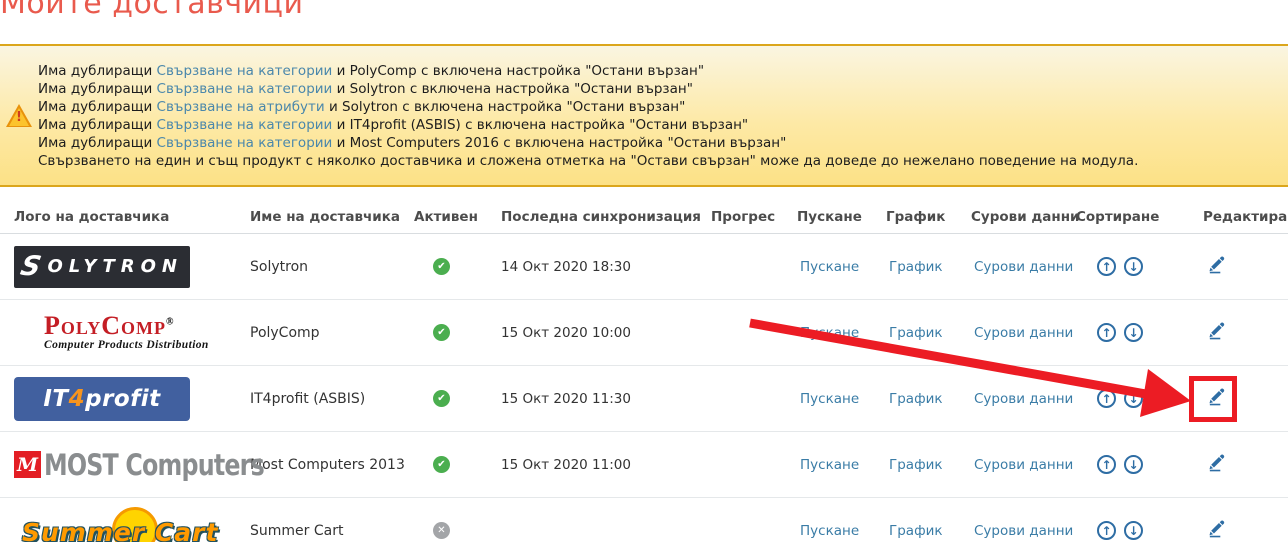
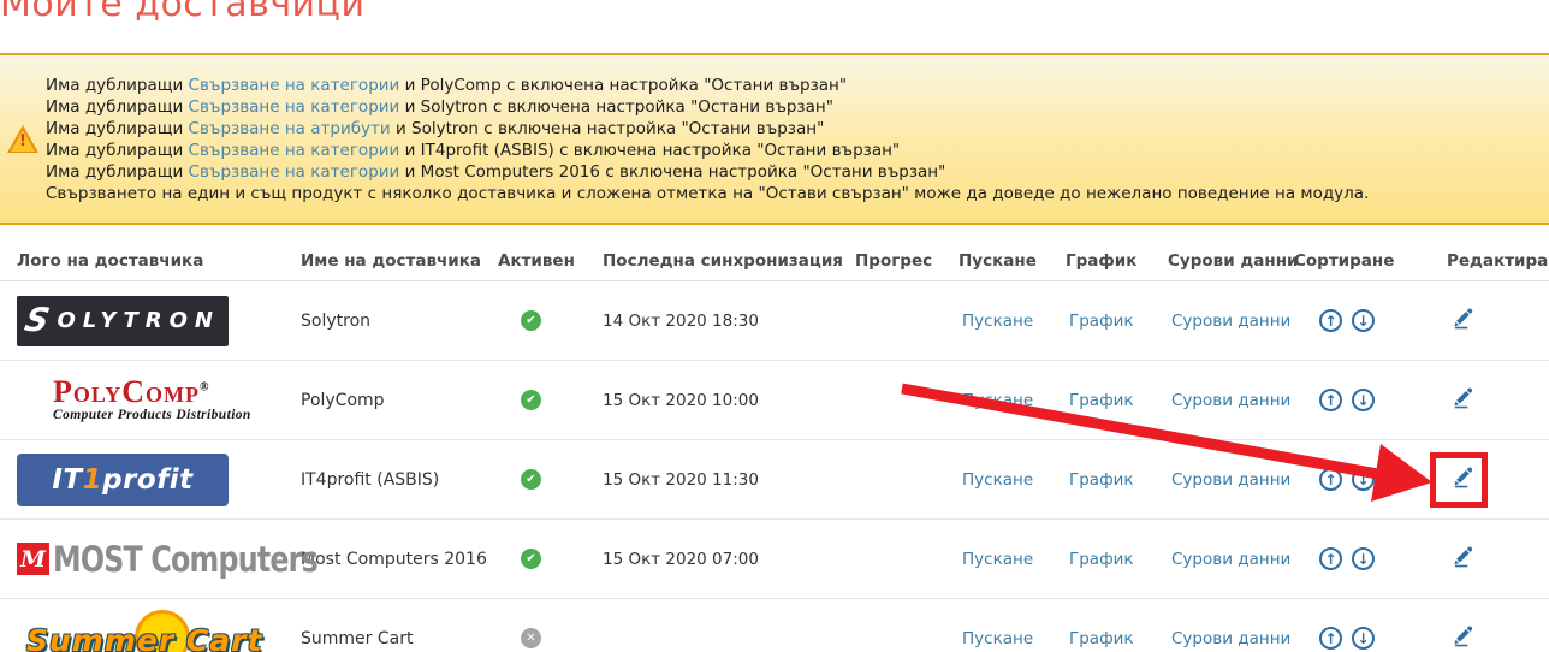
  Моите доставчици
  !
  Има дублиращи Свързване на категории и PolyComp с включена настройка "Остани вързан"
  Има дублиращи Свързване на категории и Solytron с включена настройка "Остани вързан"
  Има дублиращи Свързване на атрибути и Solytron с включена настройка "Остани вързан"
  Има дублиращи Свързване на категории и IT4profit (ASBIS) с включена настройка "Остани вързан"
  Има дублиращи Свързване на категории и Most Computers 2016 с включена настройка "Остани вързан"
  Свързването на един и същ продукт с няколко доставчика и сложена отметка на "Остави свързан" може да доведе до нежелано поведение на модула.
  Лого на доставчика
  Име на доставчика
  Активен
  Последна синхронизация
  Прогрес
  Пускане
  График
  Сурови данни
  Сортиране
  Редактира
  OLYTRON
  Solytron
  ✔
  14 Окт 2020 18:30
  Пускане
  График
  Сурови данни
  ↑
  ↓
  PolyComp®
  Computer Products Distribution
  PolyComp
  ✔
  15 Окт 2020 10:00
  График
  Сурови данни
  ↑
  ↓
  IT
- 4
+ 1
  profit
  IT4profit (ASBIS)
  ✔
  15 Окт 2020 11:30
  Пускане
  График
  Сурови данни
  ↑
  ↓
  M
  MOST Computers
- Most Computers 2013
+ Most Computers 2016
  ✔
- 15 Окт 2020 11:00
+ 15 Окт 2020 07:00
  Пускане
  График
  Сурови данни
  ↑
  ↓
  Summer Cart
  Summer Cart
  ✕
  Пускане
  График
  Сурови данни
  ↑
  ↓
